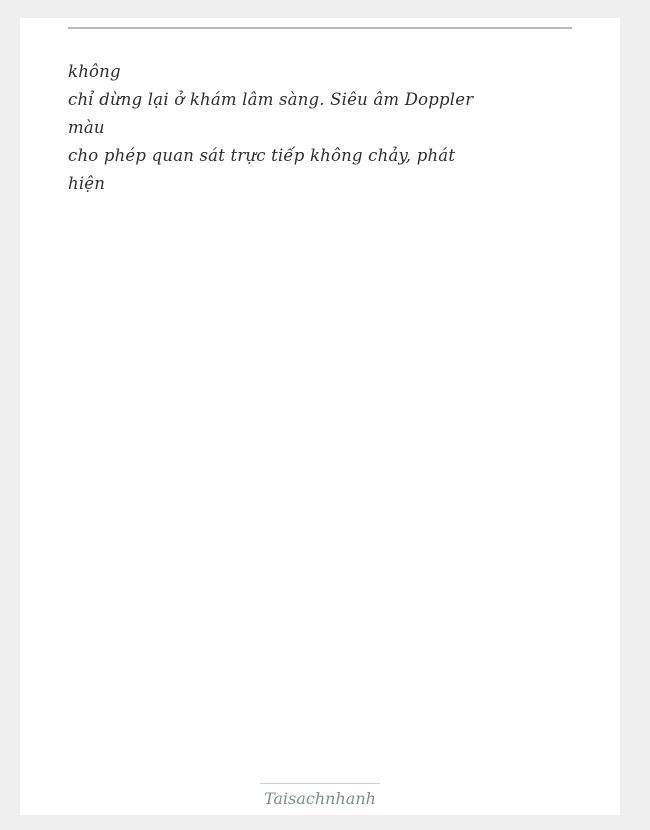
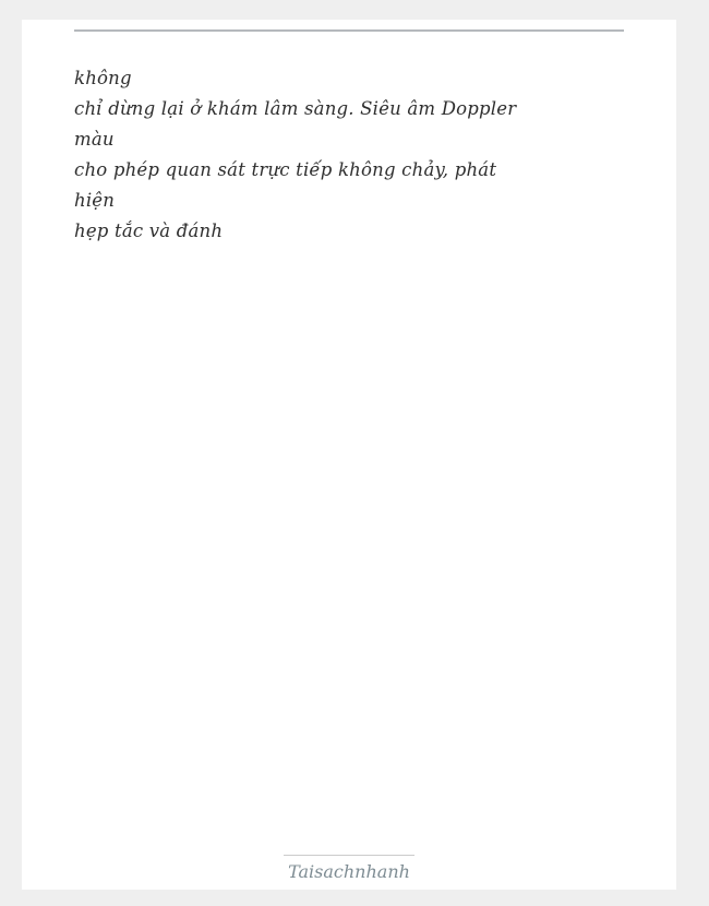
  không
  chỉ dừng lại ở khám lâm sàng. Siêu âm Doppler
  màu
  cho phép quan sát trực tiếp không chảy, phát
  hiện
+ hẹp tắc và đánh
  Taisachnhanh
